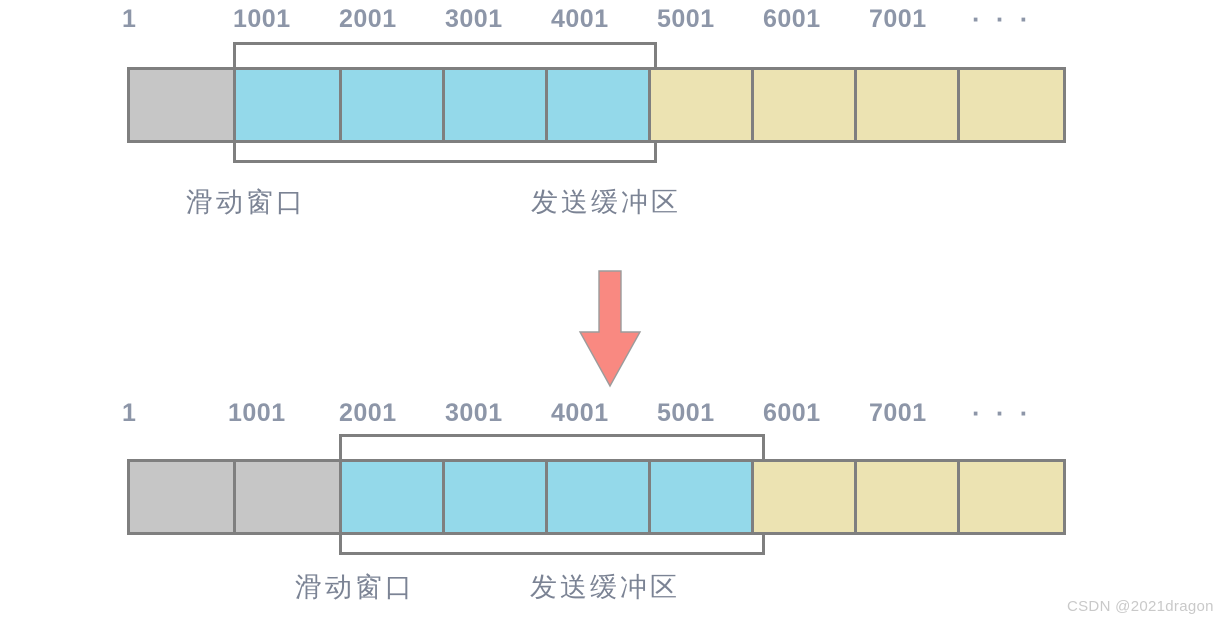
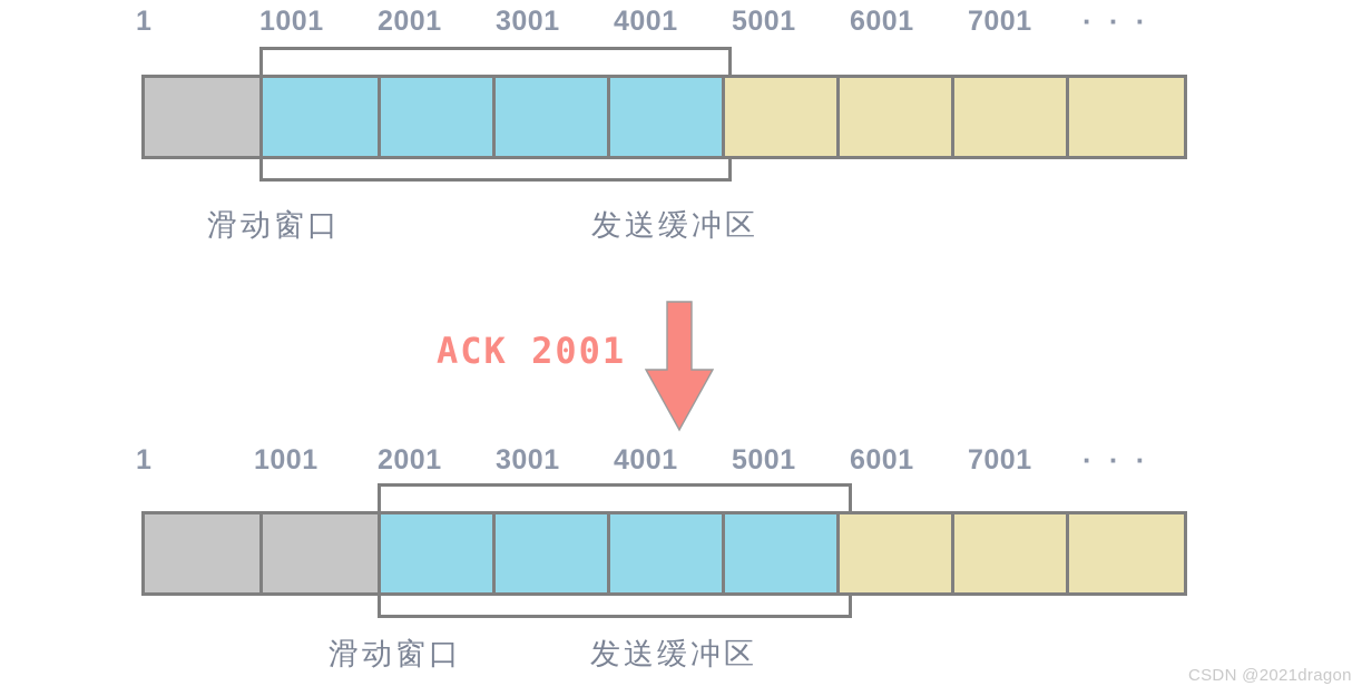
  1
  1001
  2001
  3001
  4001
  5001
  6001
  7001
  · · ·
  滑动窗口
  发送缓冲区
+ ACK 2001
  1
  1001
  2001
  3001
  4001
  5001
  6001
  7001
  · · ·
  滑动窗口
  发送缓冲区
  CSDN @2021dragon
